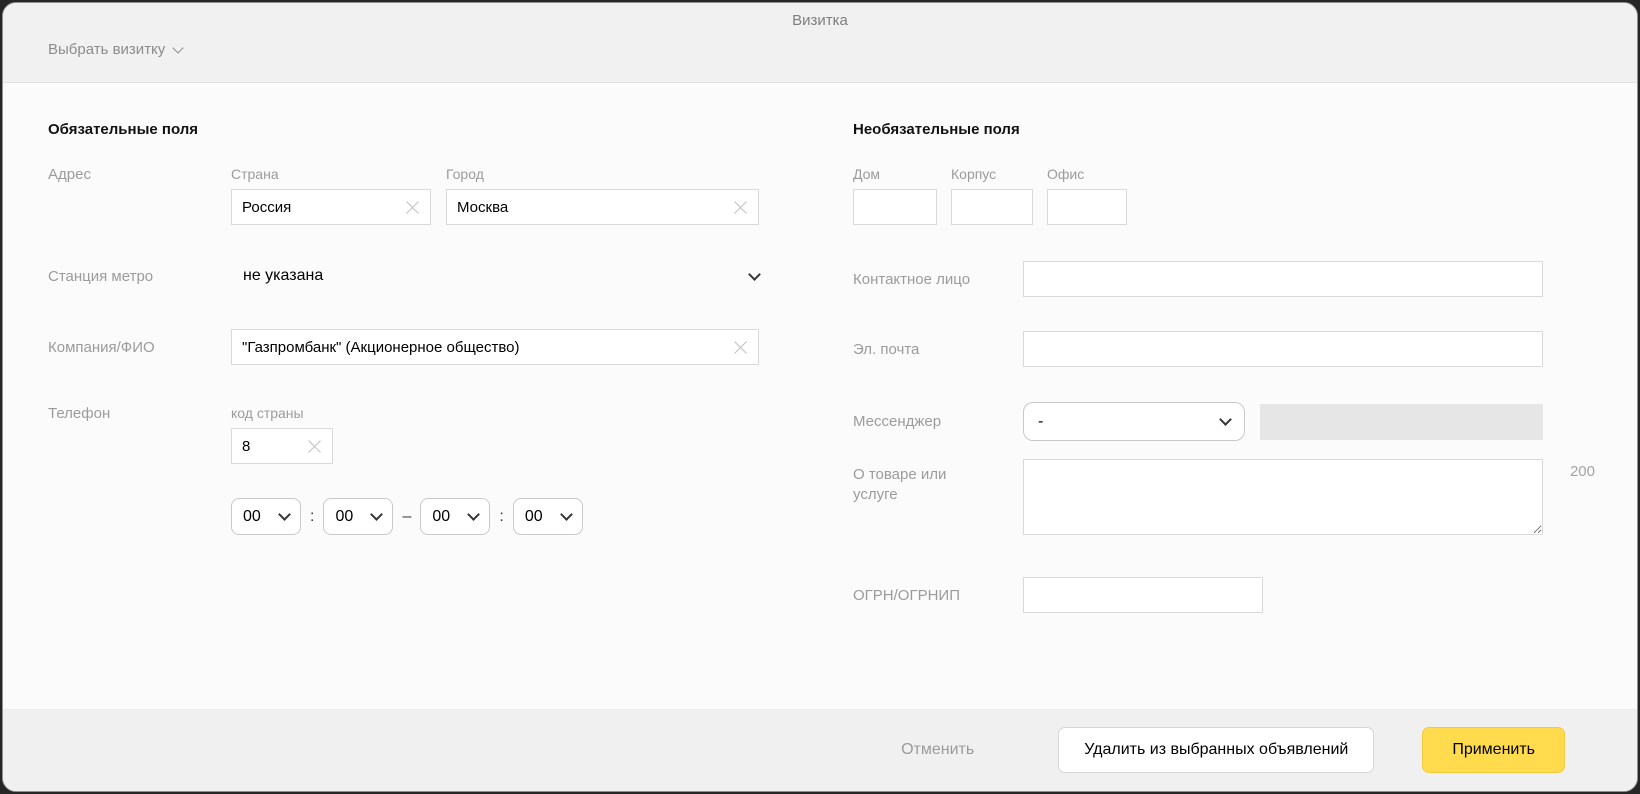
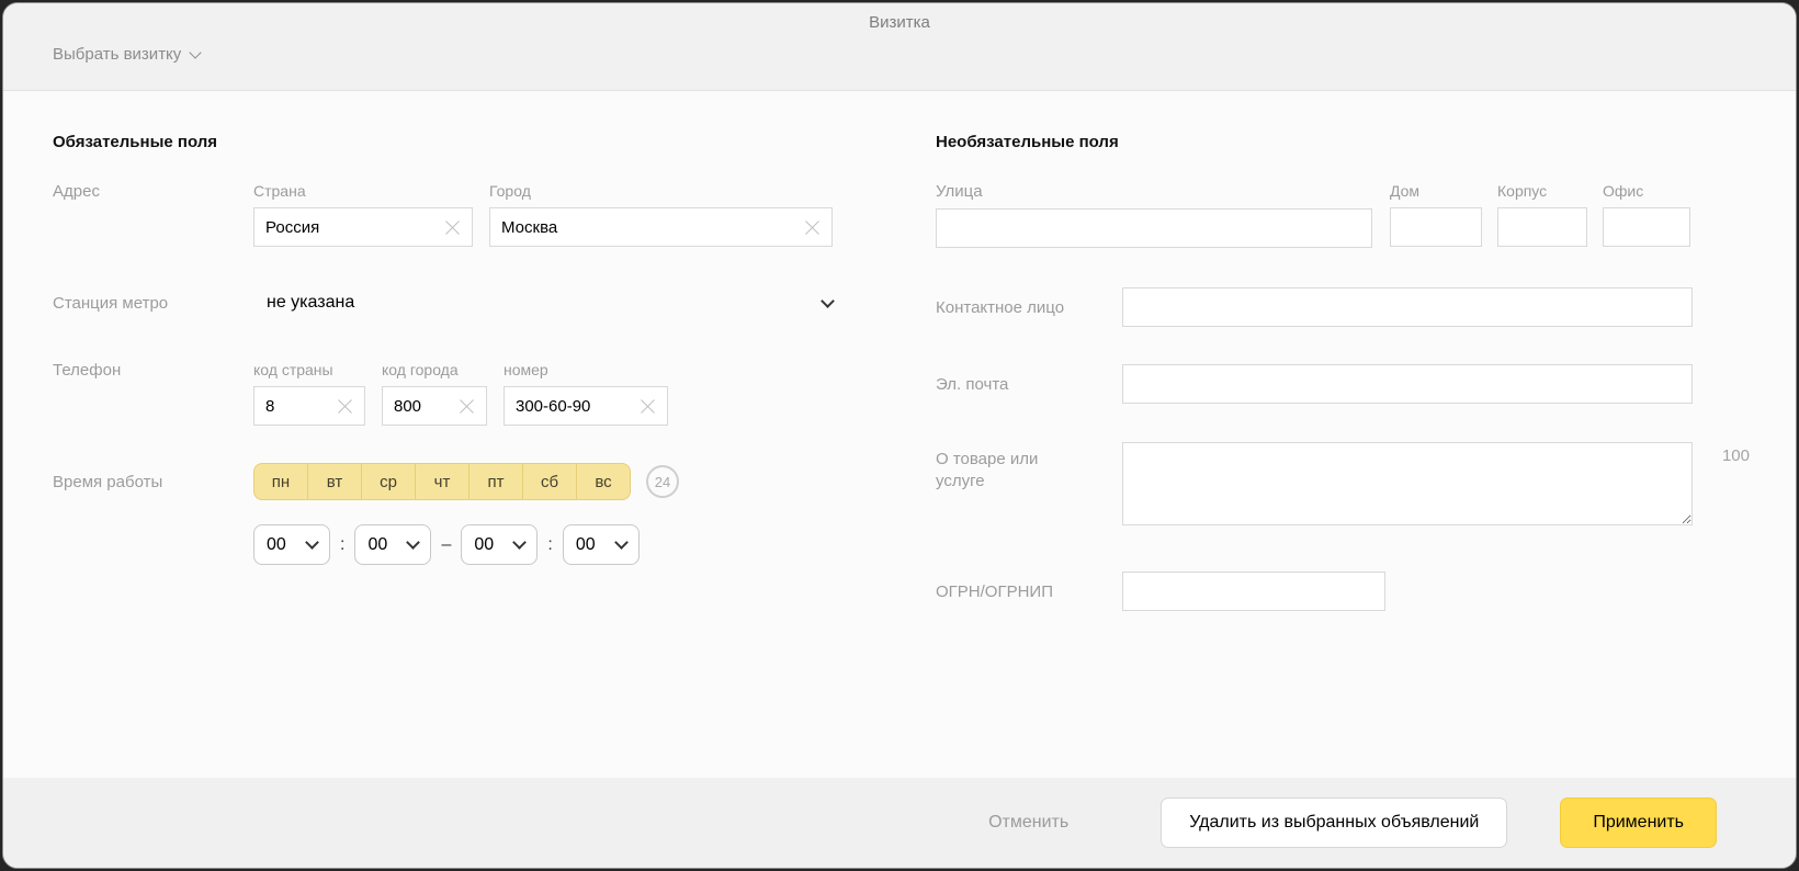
  Визитка
  Выбрать визитку
  Обязательные поля
  Адрес
  Страна
  Россия
  Город
  Москва
  Станция метро
  не указана
- Компания/ФИО
- "Газпромбанк" (Акционерное общество)
  Телефон
  код страны
  8
+ код города
+ 800
+ номер
+ 300-60-90
+ Время работы
+ пн
+ вт
+ ср
+ чт
+ пт
+ сб
+ вс
+ 24
  00
  :
  00
  –
  00
  :
  00
  Необязательные поля
+ Улица
  Дом
  Корпус
  Офис
  Контактное лицо
  Эл. почта
- Мессенджер
- -
  О товаре или услуге
- 200
+ 100
  ОГРН/ОГРНИП
  Отменить
  Удалить из выбранных объявлений
  Применить
